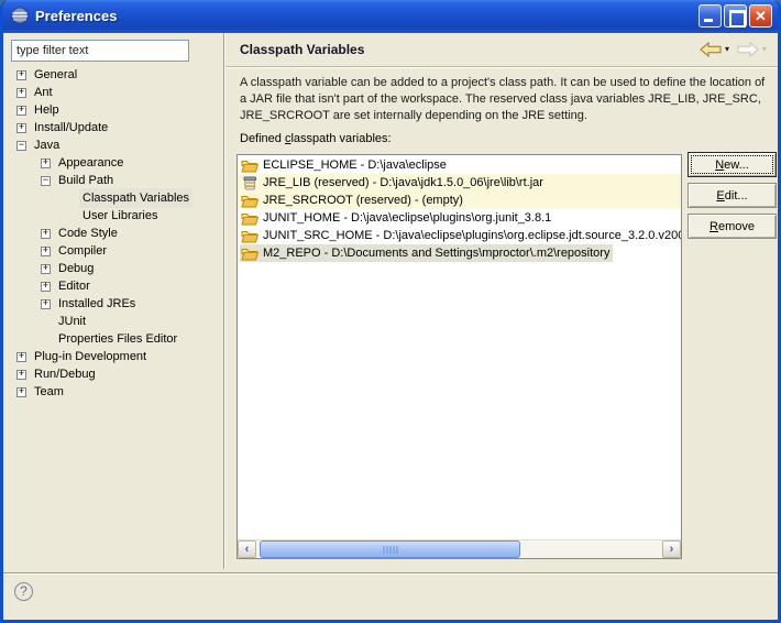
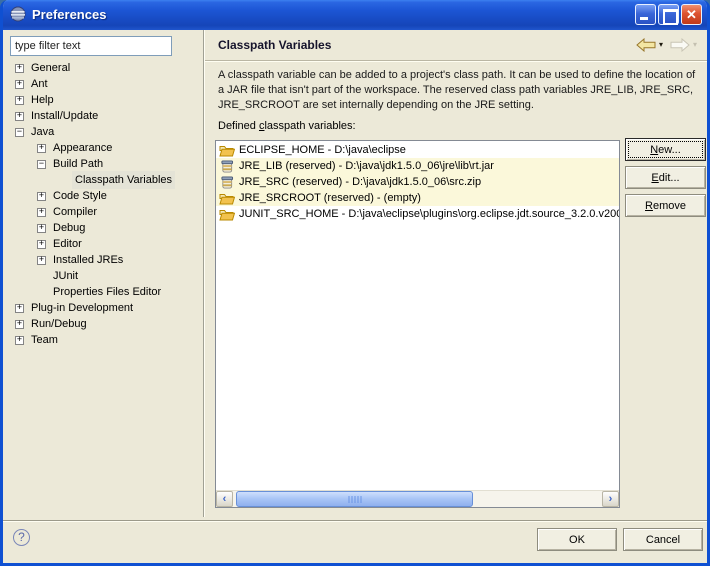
  Preferences
  type filter text
  +
  General
  +
  Ant
  +
  Help
  +
  Install/Update
  −
  Java
  +
  Appearance
  −
  Build Path
  Classpath Variables
- User Libraries
  +
  Code Style
  +
  Compiler
  +
  Debug
  +
  Editor
  +
  Installed JREs
  JUnit
  Properties Files Editor
  +
  Plug-in Development
  +
  Run/Debug
  +
  Team
  Classpath Variables
  ▾
  ▾
- A classpath variable can be added to a project's class path. It can be used to define the location of a JAR file that isn't part of the workspace. The reserved class java variables JRE_LIB, JRE_SRC, JRE_SRCROOT are set internally depending on the JRE setting.
+ A classpath variable can be added to a project's class path. It can be used to define the location of a JAR file that isn't part of the workspace. The reserved class path variables JRE_LIB, JRE_SRC, JRE_SRCROOT are set internally depending on the JRE setting.
  Defined classpath variables:
  ECLIPSE_HOME - D:\java\eclipse
  JRE_LIB (reserved) - D:\java\jdk1.5.0_06\jre\lib\rt.jar
+ JRE_SRC (reserved) - D:\java\jdk1.5.0_06\src.zip
  JRE_SRCROOT (reserved) - (empty)
- JUNIT_HOME - D:\java\eclipse\plugins\org.junit_3.8.1
  JUNIT_SRC_HOME - D:\java\eclipse\plugins\org.eclipse.jdt.source_3.2.0.v20
- M2_REPO - D:\Documents and Settings\mproctor\.m2\repository
  ‹
  ›
  New...
  Edit...
  Remove
  ?
+ OK
+ Cancel
